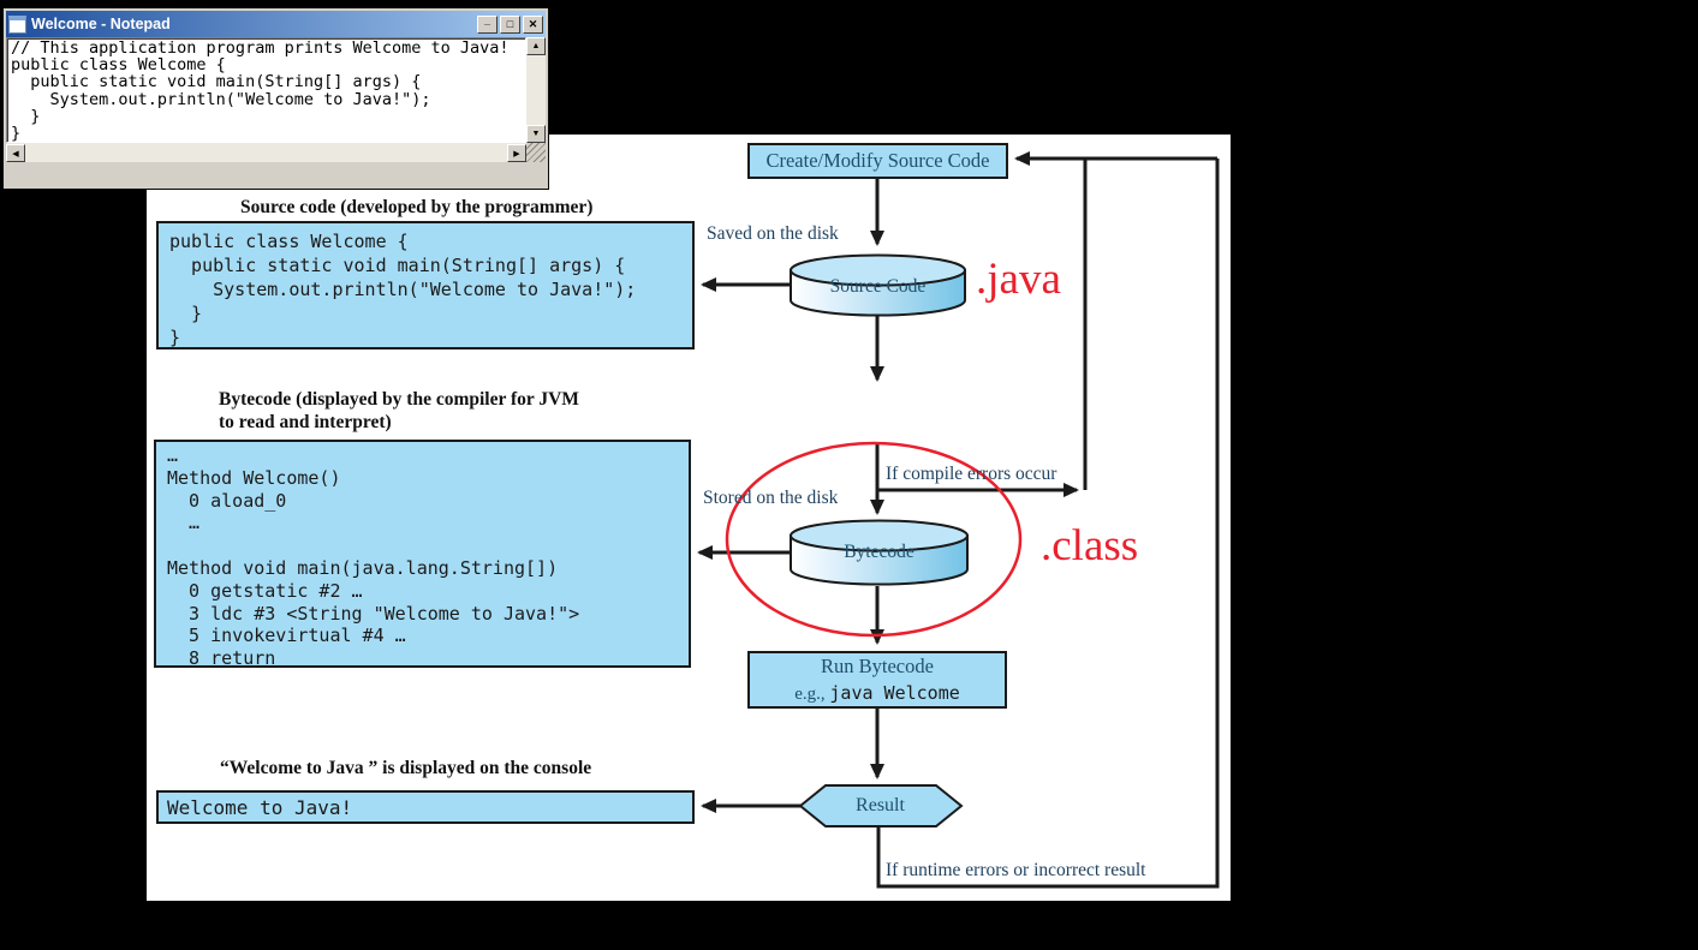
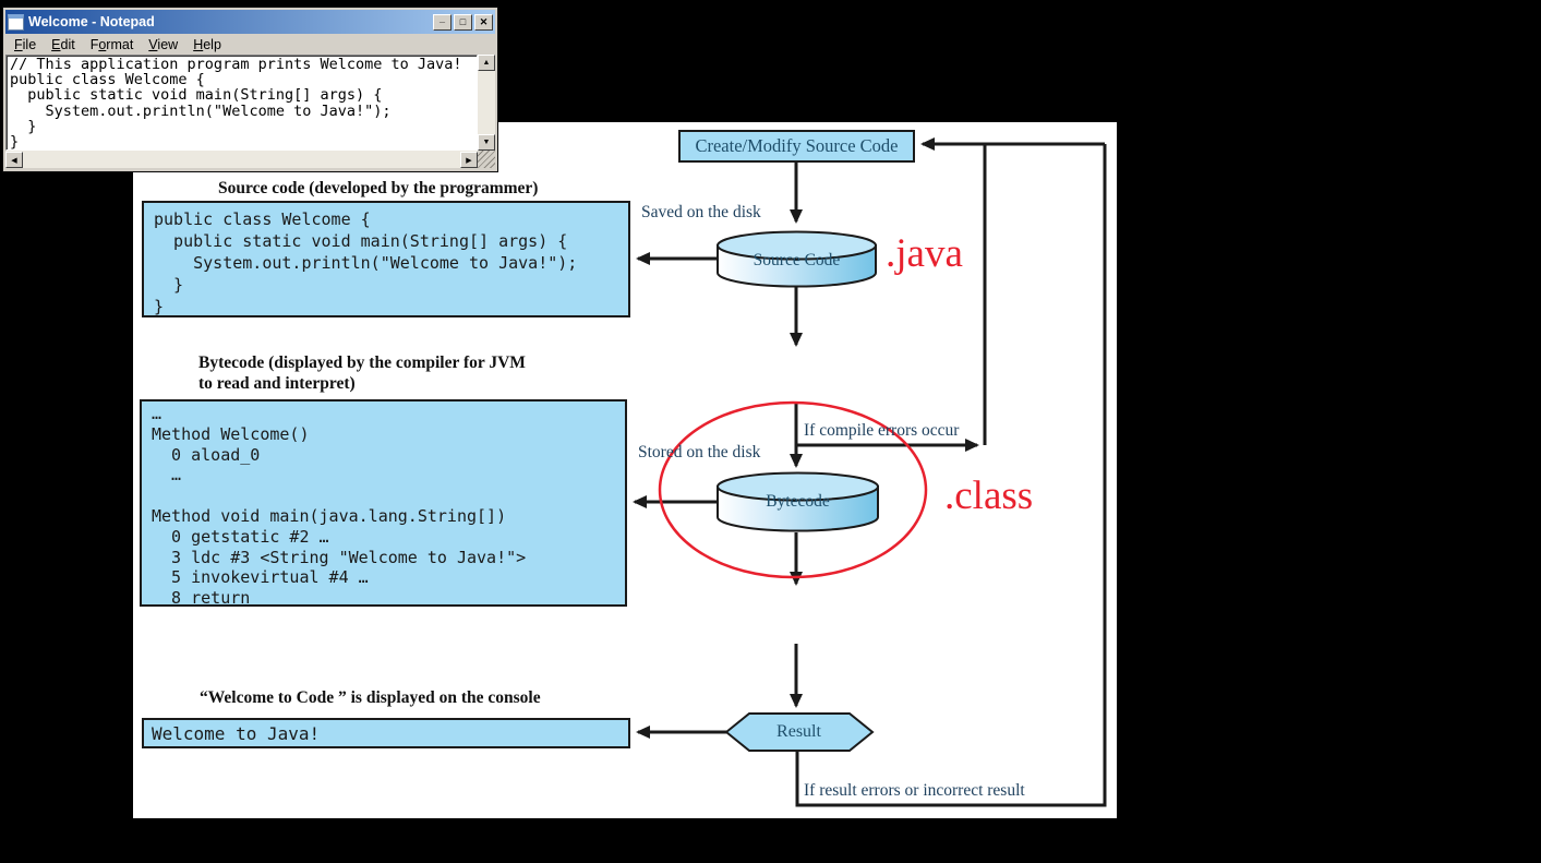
  Source code (developed by the programmer)
  public class Welcome {
  public static void main(String[] args) {
  System.out.println("Welcome to Java!");
  }
  }
  Bytecode (displayed by the compiler for JVM
  to read and interpret)
  …
  Method Welcome()
  0 aload_0
  …
  Method void main(java.lang.String[])
  0 getstatic #2 …
  3 ldc #3 <String "Welcome to Java!">
  5 invokevirtual #4 …
  8 return
- “Welcome to Java ” is displayed on the console
+ “Welcome to Code ” is displayed on the console
  Welcome to Java!
  Create/Modify Source Code
  Saved on the disk
  Source Code
  .java
  If compile errors occur
  Stored on the disk
  Bytecode
  .class
- Run Bytecode
- e.g., java Welcome
  Result
- If runtime errors or incorrect result
+ If result errors or incorrect result
  Welcome - Notepad
  _
  □
  ✕
+ File
+ Edit
+ Format
+ View
+ Help
  // This application program prints Welcome to Java!
  public class Welcome {
  public static void main(String[] args) {
  System.out.println("Welcome to Java!");
  }
  }
